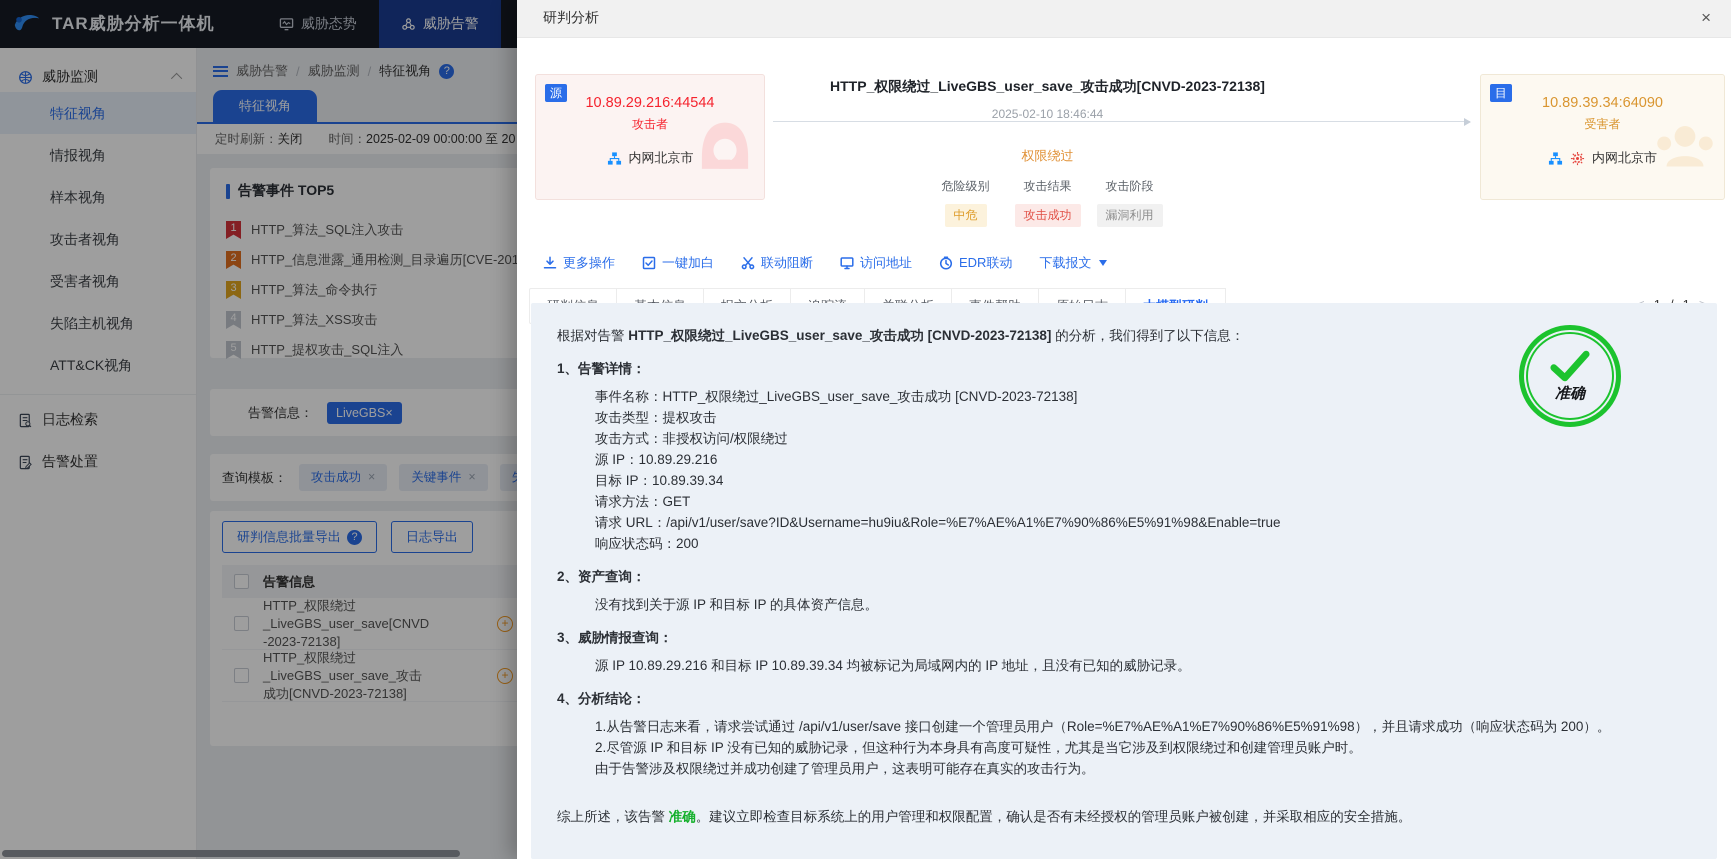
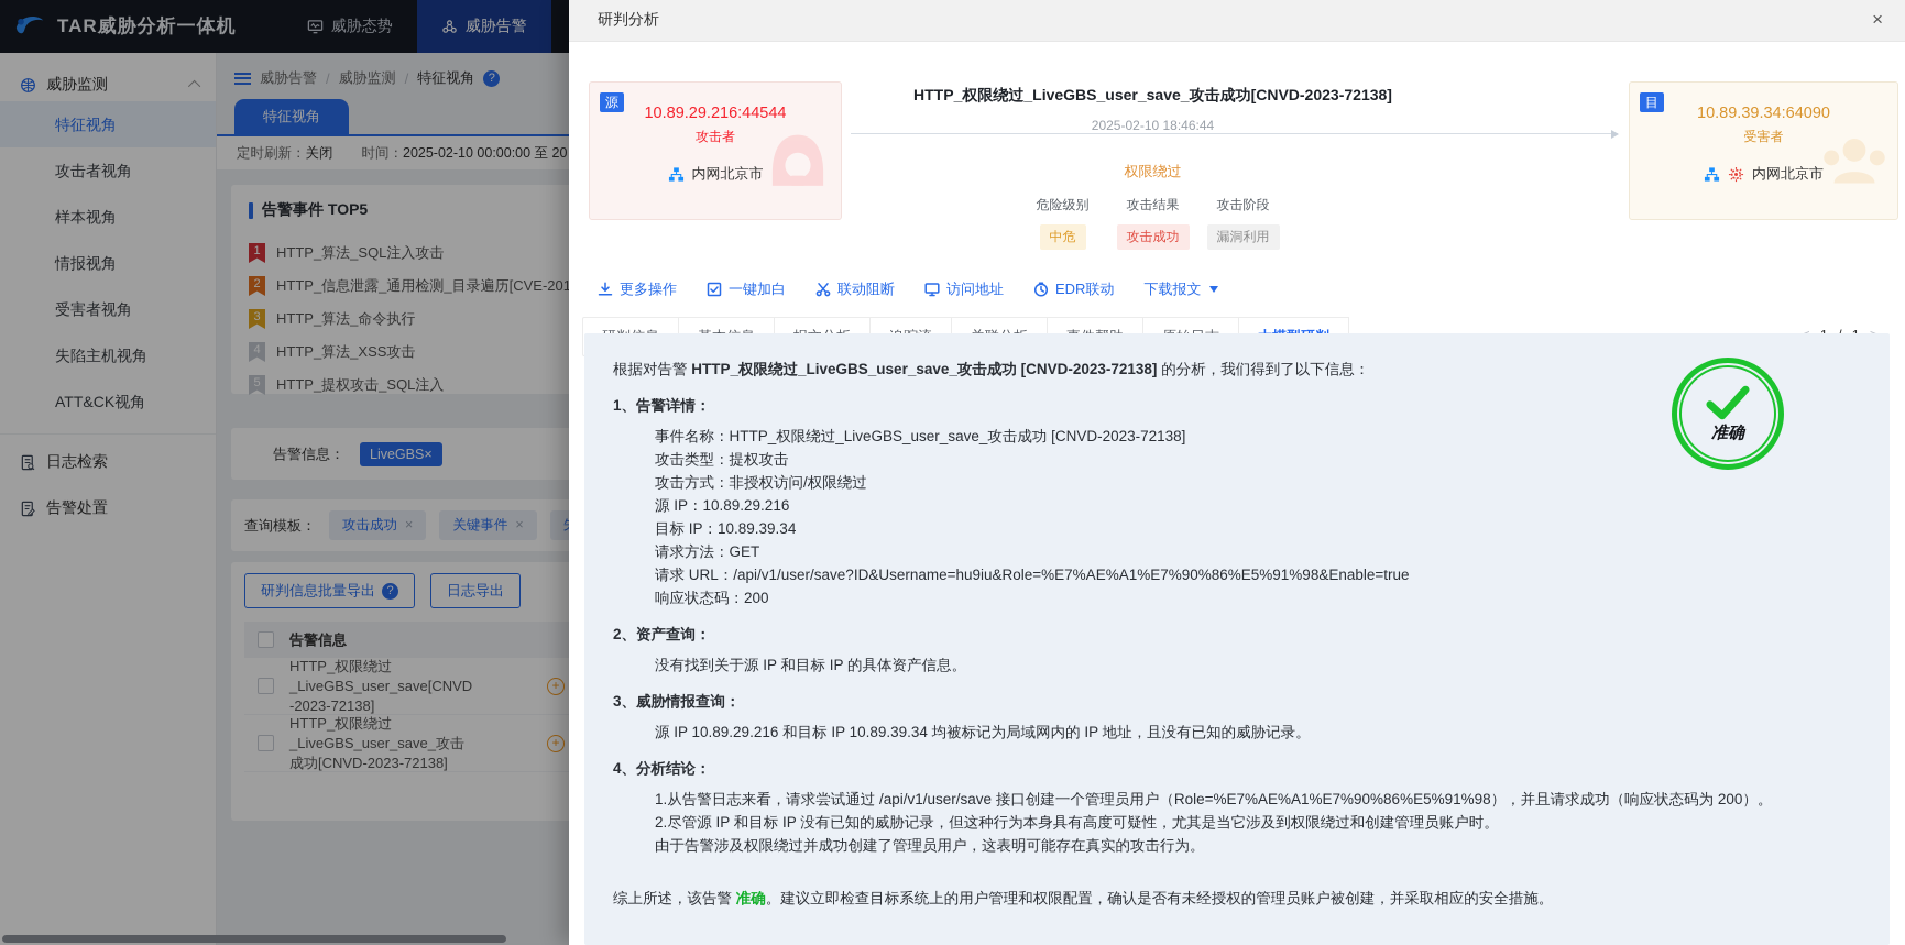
  TAR威胁分析一体机
  威胁态势
  威胁告警
  威胁监测
  特征视角
- 情报视角
+ 攻击者视角
  样本视角
- 攻击者视角
+ 情报视角
  受害者视角
  失陷主机视角
  ATT&CK视角
  日志检索
  告警处置
  威胁告警
  /
  威胁监测
  /
  特征视角
  ?
  特征视角
  定时刷新：关闭
- 时间：2025-02-09 00:00:00 至 20
+ 时间：2025-02-10 00:00:00 至 20
  告警事件 TOP5
  1
  HTTP_算法_SQL注入攻击
  2
  HTTP_信息泄露_通用检测_目录遍历[CVE-201
  3
  HTTP_算法_命令执行
  4
  HTTP_算法_XSS攻击
  5
  HTTP_提权攻击_SQL注入
  告警信息：
  LiveGBS×
  查询模板：
  攻击成功 ×
  关键事件 ×
  研判信息批量导出
  ?
  日志导出
  告警信息
  HTTP_权限绕过_LiveGBS_user_save[CNVD
  -2023-72138]
  +
  HTTP_权限绕过_LiveGBS_user_save_攻击
  成功[CNVD-2023-72138]
  +
  研判分析
  ×
  源
  10.89.29.216:44544
  攻击者
  内网北京市
  HTTP_权限绕过_LiveGBS_user_save_攻击成功[CNVD-2023-72138]
  2025-02-10 18:46:44
  权限绕过
  危险级别
  中危
  攻击结果
  攻击成功
  攻击阶段
  漏洞利用
  目
  10.89.39.34:64090
  受害者
  内网北京市
  更多操作
  一键加白
  联动阻断
  访问地址
  EDR联动
  下载报文
  根据对告警 HTTP_权限绕过_LiveGBS_user_save_攻击成功 [CNVD-2023-72138] 的分析，我们得到了以下信息：
  1、告警详情：
  事件名称：HTTP_权限绕过_LiveGBS_user_save_攻击成功 [CNVD-2023-72138]
  攻击类型：提权攻击
  攻击方式：非授权访问/权限绕过
  源 IP：10.89.29.216
  目标 IP：10.89.39.34
  请求方法：GET
  请求 URL：/api/v1/user/save?ID&Username=hu9iu&Role=%E7%AE%A1%E7%90%86%E5%91%98&Enable=true
  响应状态码：200
  2、资产查询：
  没有找到关于源 IP 和目标 IP 的具体资产信息。
  3、威胁情报查询：
  源 IP 10.89.29.216 和目标 IP 10.89.39.34 均被标记为局域网内的 IP 地址，且没有已知的威胁记录。
  4、分析结论：
  1.从告警日志来看，请求尝试通过 /api/v1/user/save 接口创建一个管理员用户（Role=%E7%AE%A1%E7%90%86%E5%91%98），并且请求成功（响应状态码为 200）。
  2.尽管源 IP 和目标 IP 没有已知的威胁记录，但这种行为本身具有高度可疑性，尤其是当它涉及到权限绕过和创建管理员账户时。
  由于告警涉及权限绕过并成功创建了管理员用户，这表明可能存在真实的攻击行为。
  综上所述，该告警 准确。建议立即检查目标系统上的用户管理和权限配置，确认是否有未经授权的管理员账户被创建，并采取相应的安全措施。
  准确
